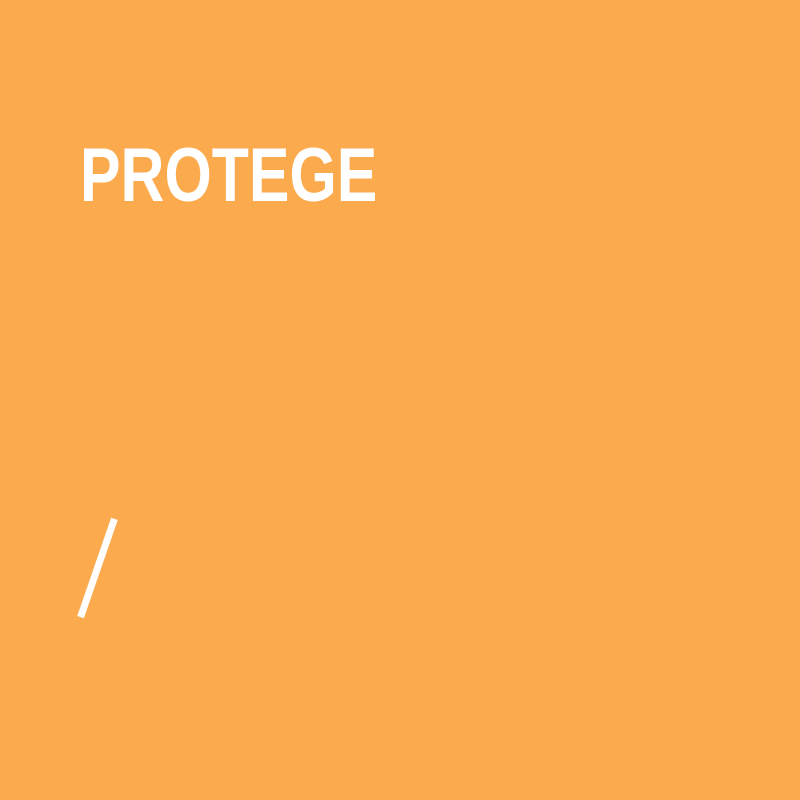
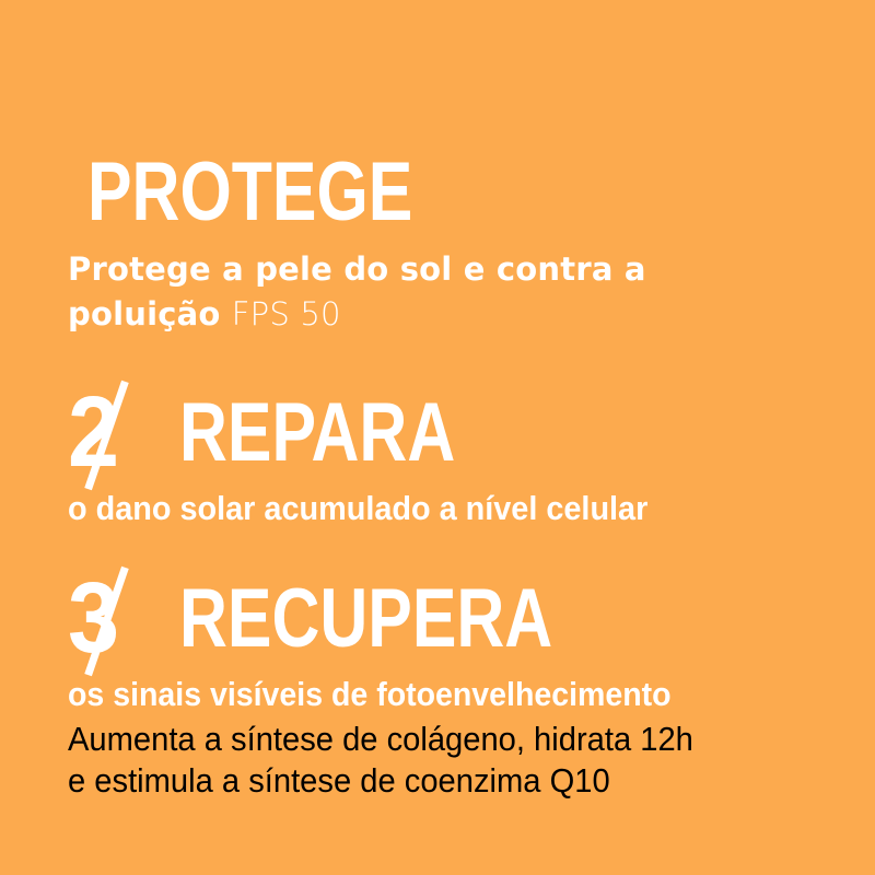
  PROTEGE
+ Protege a pele do sol e contra a poluição FPS 50
+ 2
+ REPARA
+ o dano solar acumulado a nível celular
+ 3
+ RECUPERA
+ os sinais visíveis de fotoenvelhecimento
+ Aumenta a síntese de colágeno, hidrata 12h
+ e estimula a síntese de coenzima Q10
